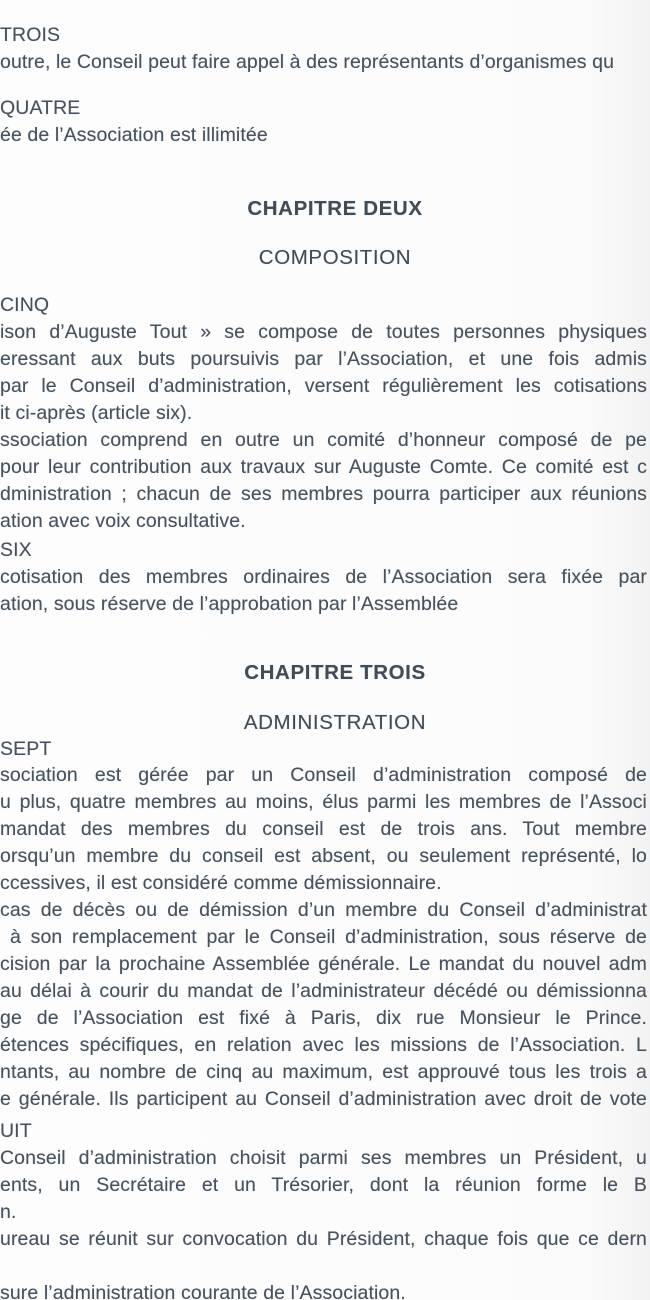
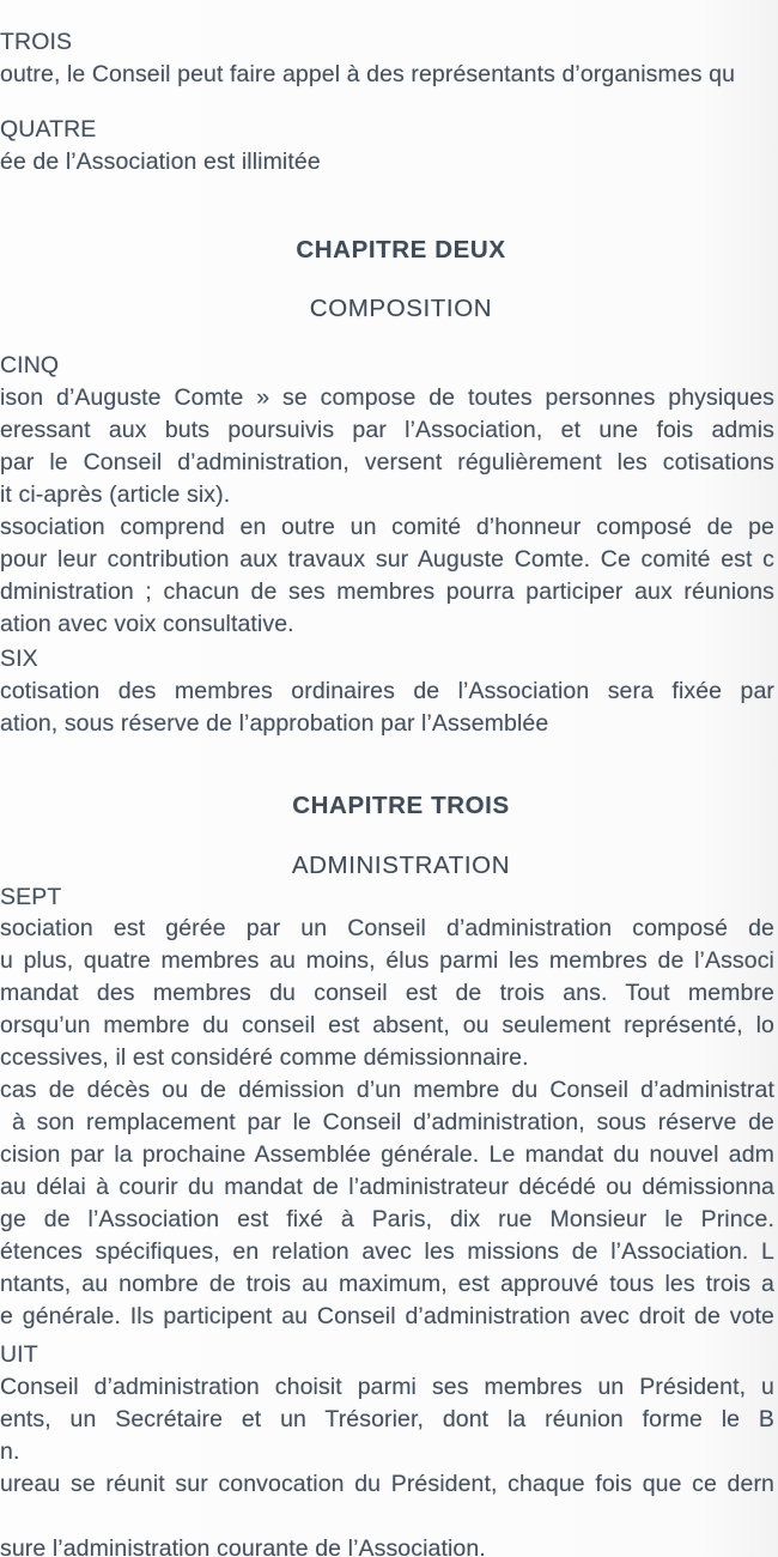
  TROIS
  outre, le Conseil peut faire appel à des représentants d’organismes qu
  QUATRE
  ée de l’Association est illimitée
  CHAPITRE DEUX
  COMPOSITION
  CINQ
- ison d’Auguste Tout » se compose de toutes personnes physiques
+ ison d’Auguste Comte » se compose de toutes personnes physiques
  eressant aux buts poursuivis par l’Association, et une fois admis
  par le Conseil d’administration, versent régulièrement les cotisations
  it ci-après (article six).
  ssociation comprend en outre un comité d’honneur composé de pe
  pour leur contribution aux travaux sur Auguste Comte. Ce comité est c
  dministration ; chacun de ses membres pourra participer aux réunions
  ation avec voix consultative.
  SIX
  cotisation des membres ordinaires de l’Association sera fixée par
  ation, sous réserve de l’approbation par l’Assemblée
  CHAPITRE TROIS
  ADMINISTRATION
  SEPT
  sociation est gérée par un Conseil d’administration composé de
  u plus, quatre membres au moins, élus parmi les membres de l’Associ
  mandat des membres du conseil est de trois ans. Tout membre
  orsqu’un membre du conseil est absent, ou seulement représenté, lo
  ccessives, il est considéré comme démissionnaire.
  cas de décès ou de démission d’un membre du Conseil d’administrat
  à son remplacement par le Conseil d’administration, sous réserve de
  cision par la prochaine Assemblée générale. Le mandat du nouvel adm
  au délai à courir du mandat de l’administrateur décédé ou démissionna
  ge de l’Association est fixé à Paris, dix rue Monsieur le Prince.
  étences spécifiques, en relation avec les missions de l’Association. L
- ntants, au nombre de cinq au maximum, est approuvé tous les trois a
+ ntants, au nombre de trois au maximum, est approuvé tous les trois a
  e générale. Ils participent au Conseil d’administration avec droit de vote
  UIT
  Conseil d’administration choisit parmi ses membres un Président, u
  ents, un Secrétaire et un Trésorier, dont la réunion forme le B
  n.
  ureau se réunit sur convocation du Président, chaque fois que ce dern
  sure l’administration courante de l’Association.
